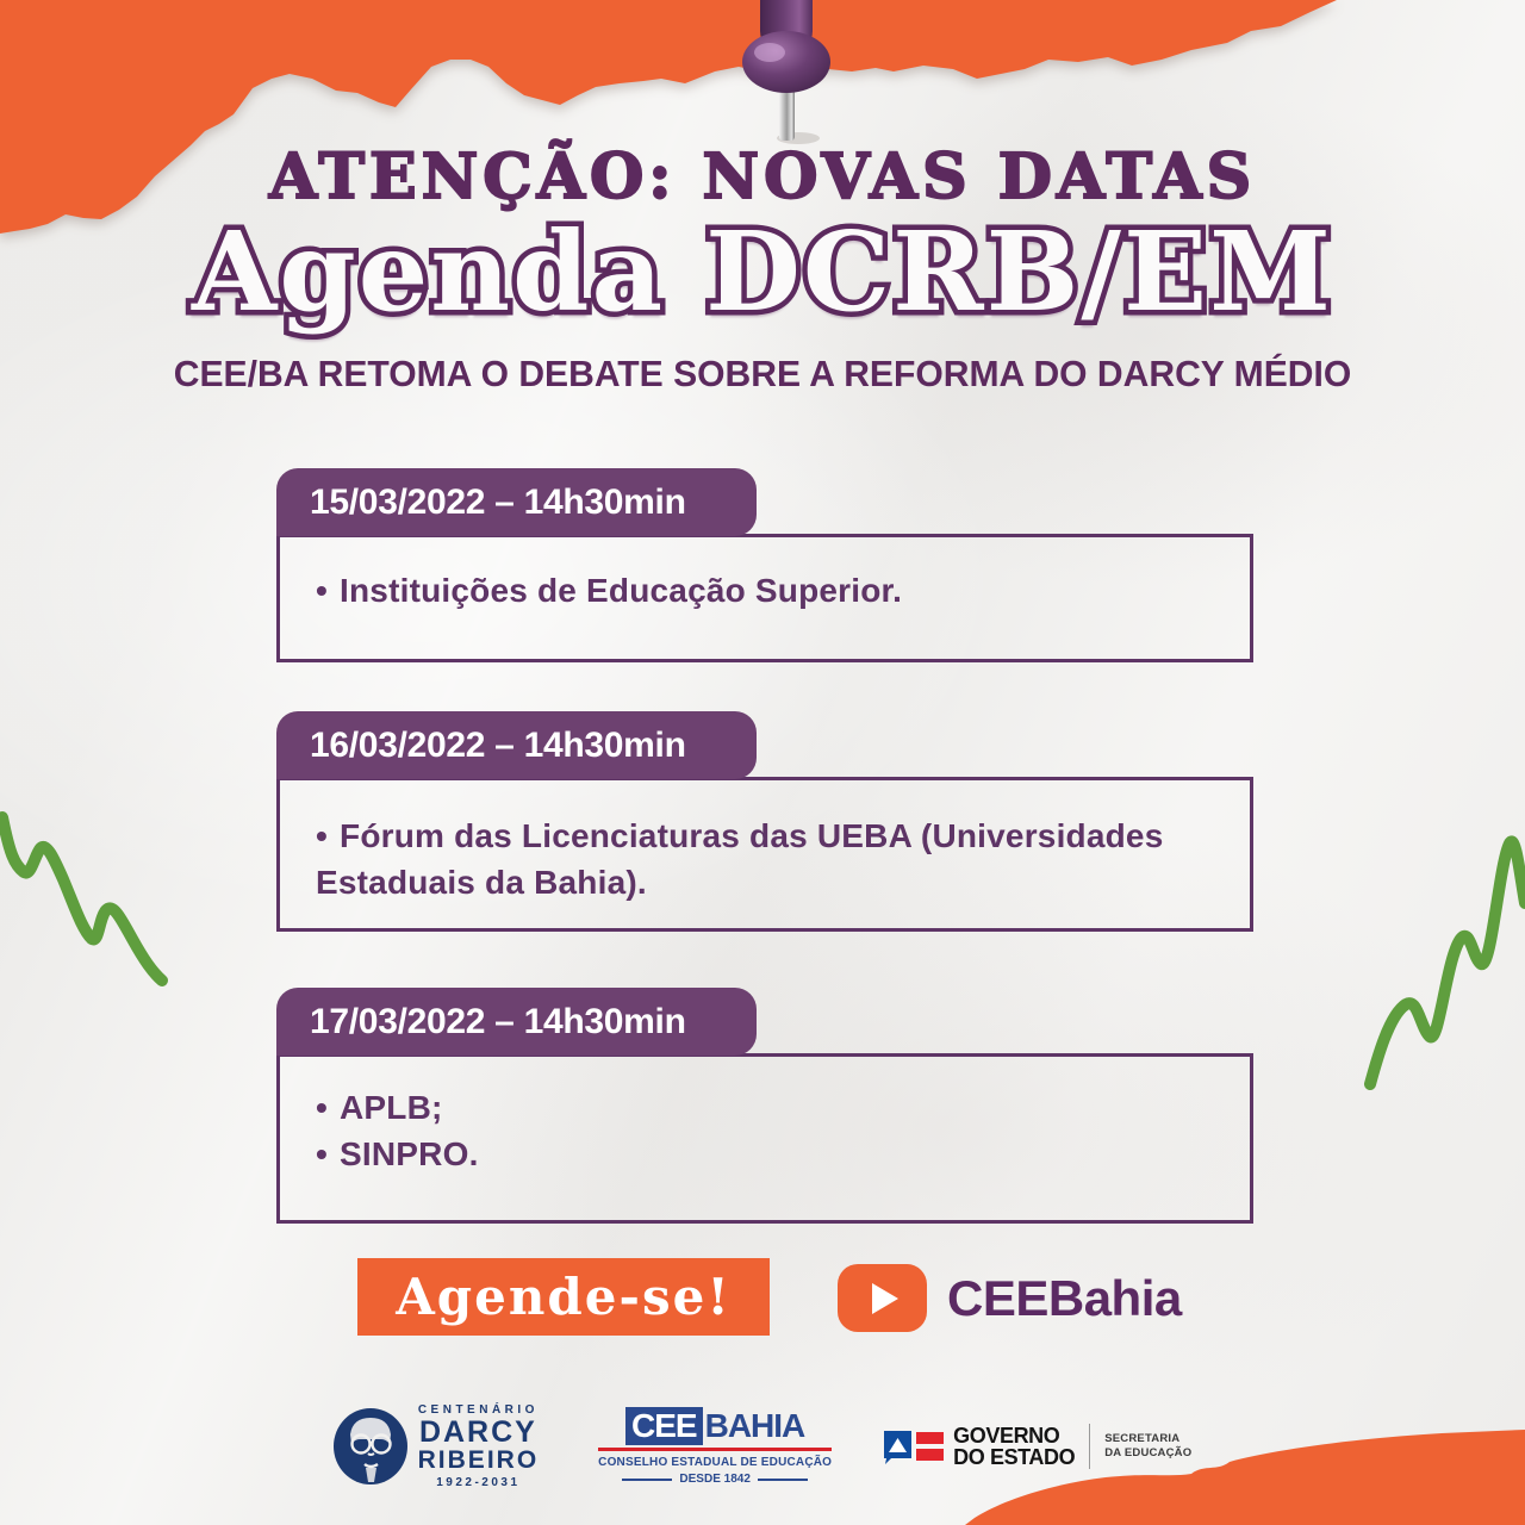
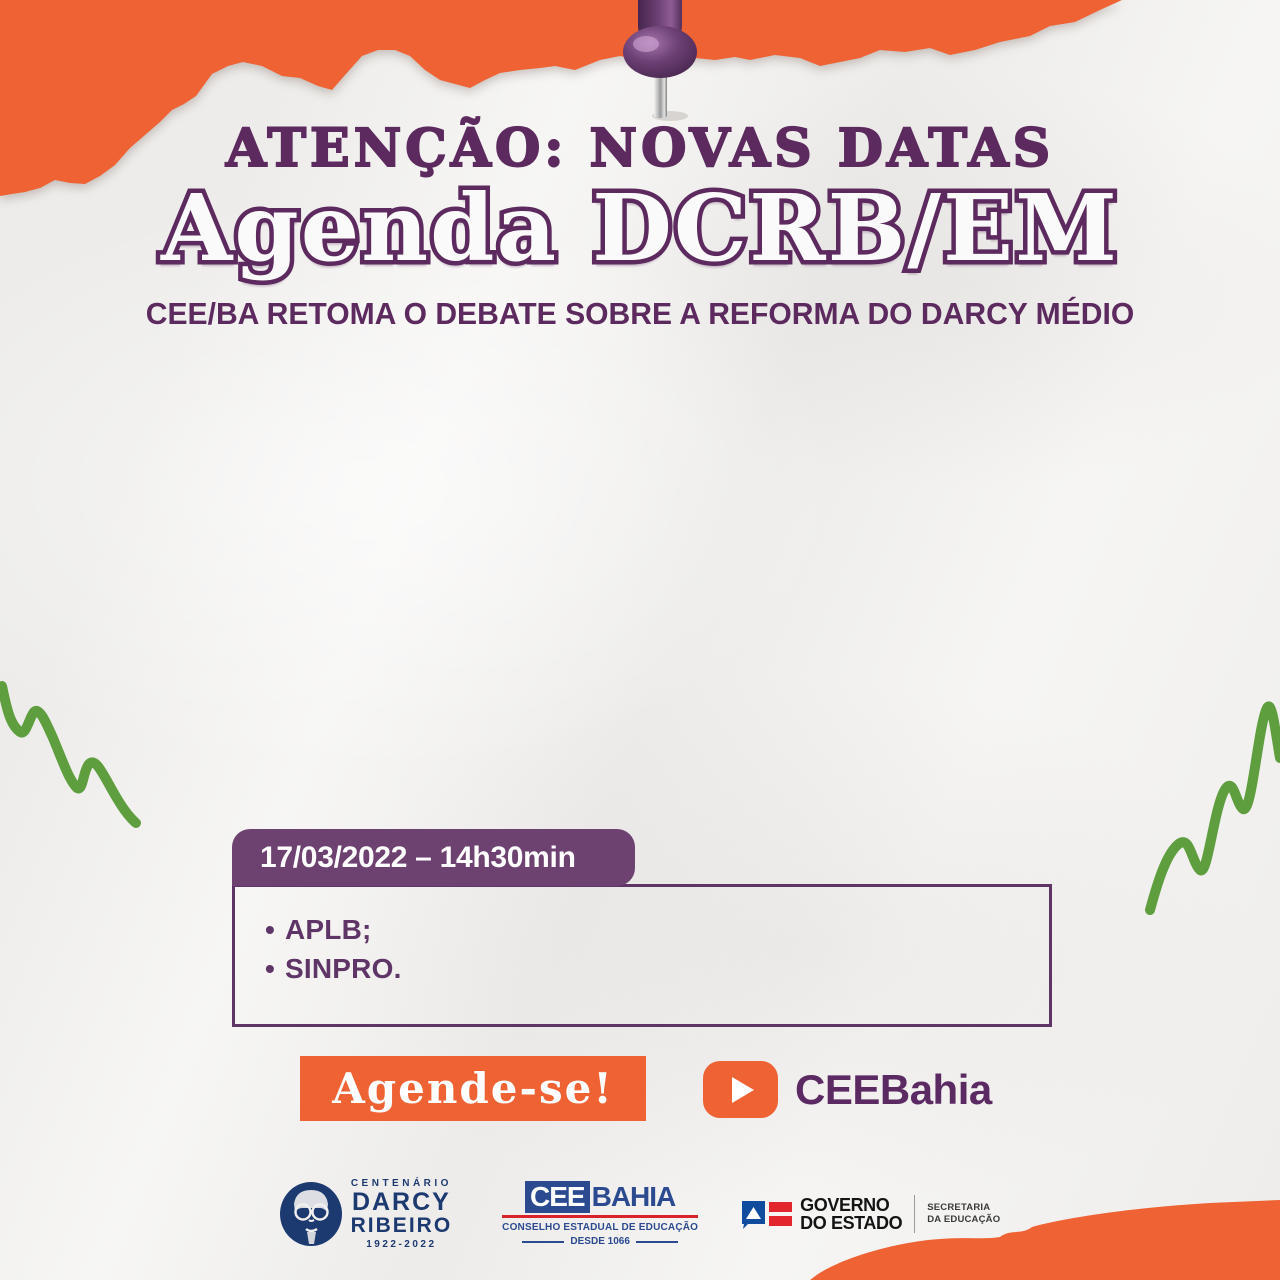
  ATENÇÃO: NOVAS DATAS
  Agenda DCRB/EM
  CEE/BA RETOMA O DEBATE SOBRE A REFORMA DO DARCY MÉDIO
- 15/03/2022 – 14h30min
- • Instituições de Educação Superior.
- 16/03/2022 – 14h30min
- • Fórum das Licenciaturas das UEBA (Universidades Estaduais da Bahia).
  17/03/2022 – 14h30min
  • APLB;
  • SINPRO.
  Agende-se!
  CEEBahia
  CENTENÁRIO
  DARCY
  RIBEIRO
- 1922-2031
+ 1922-2022
  CEE
  BAHIA
  CONSELHO ESTADUAL DE EDUCAÇÃO
- DESDE 1842
+ DESDE 1066
  GOVERNO
  DO ESTADO
  SECRETARIA
  DA EDUCAÇÃO
